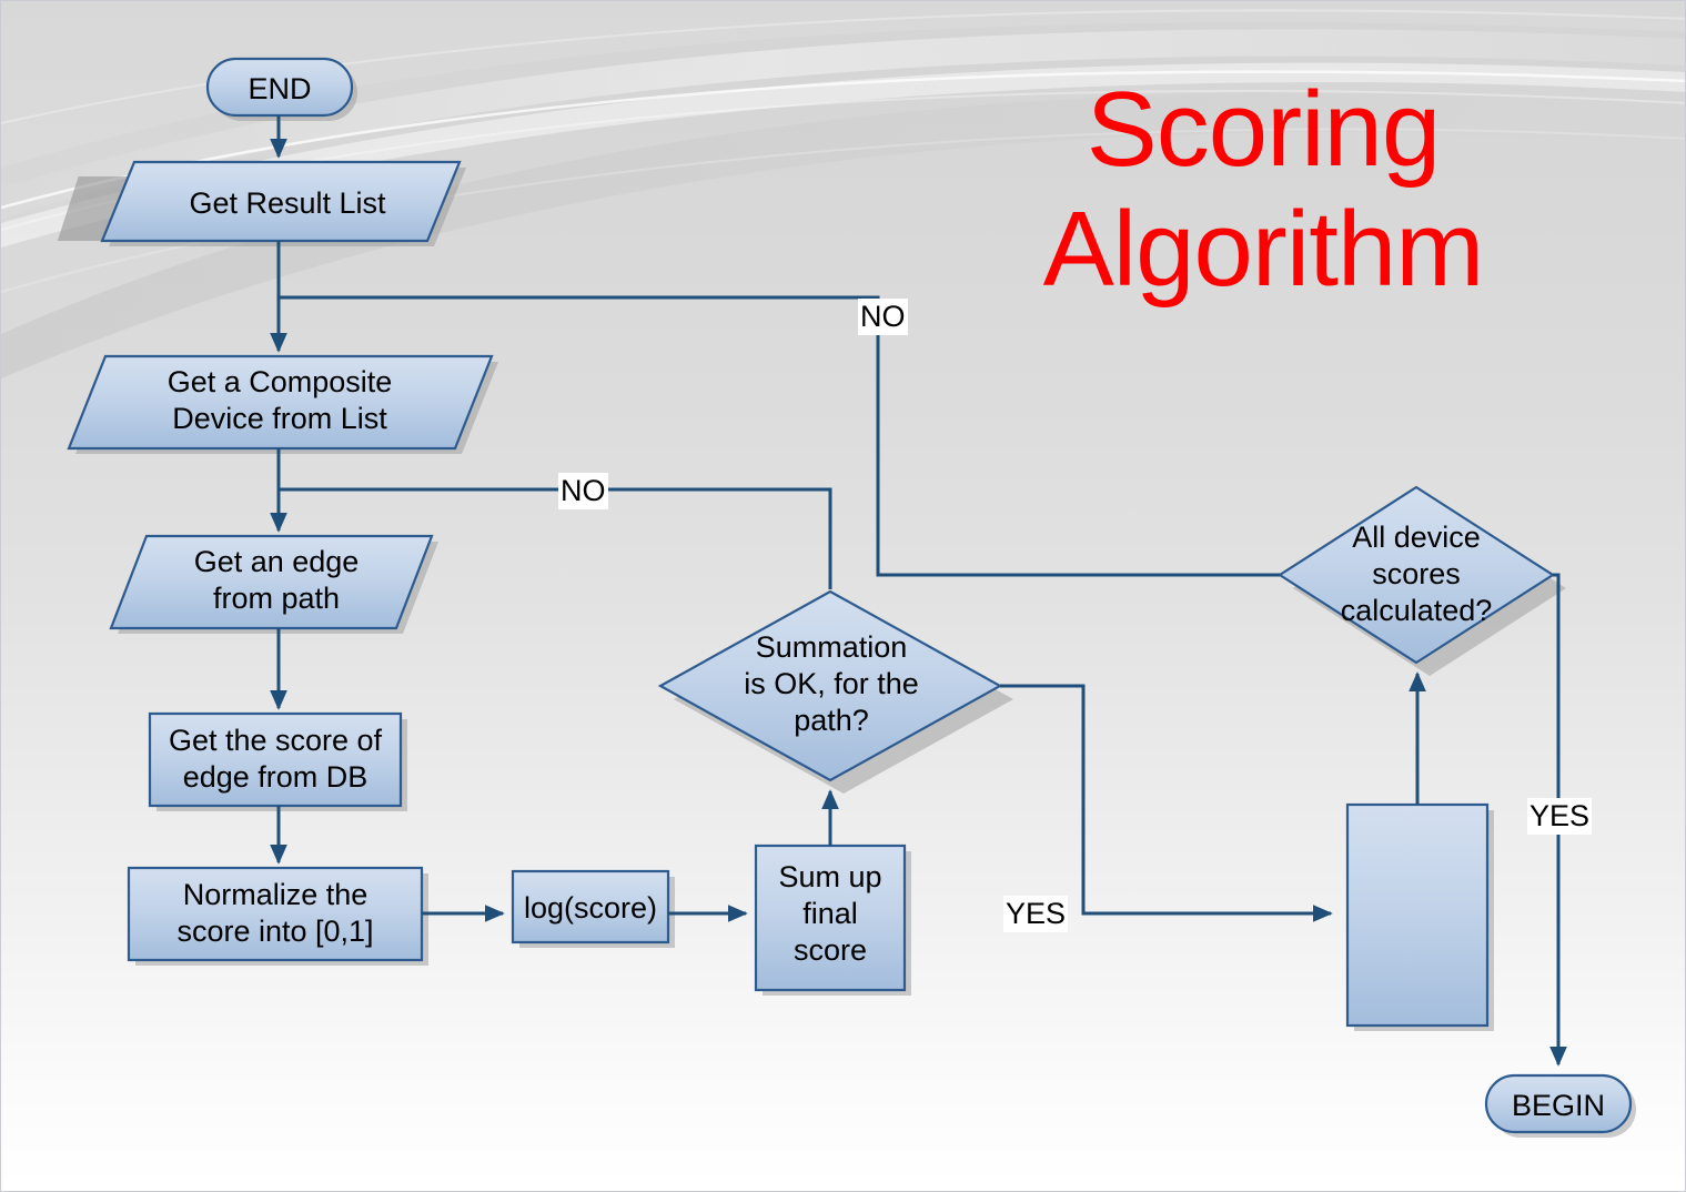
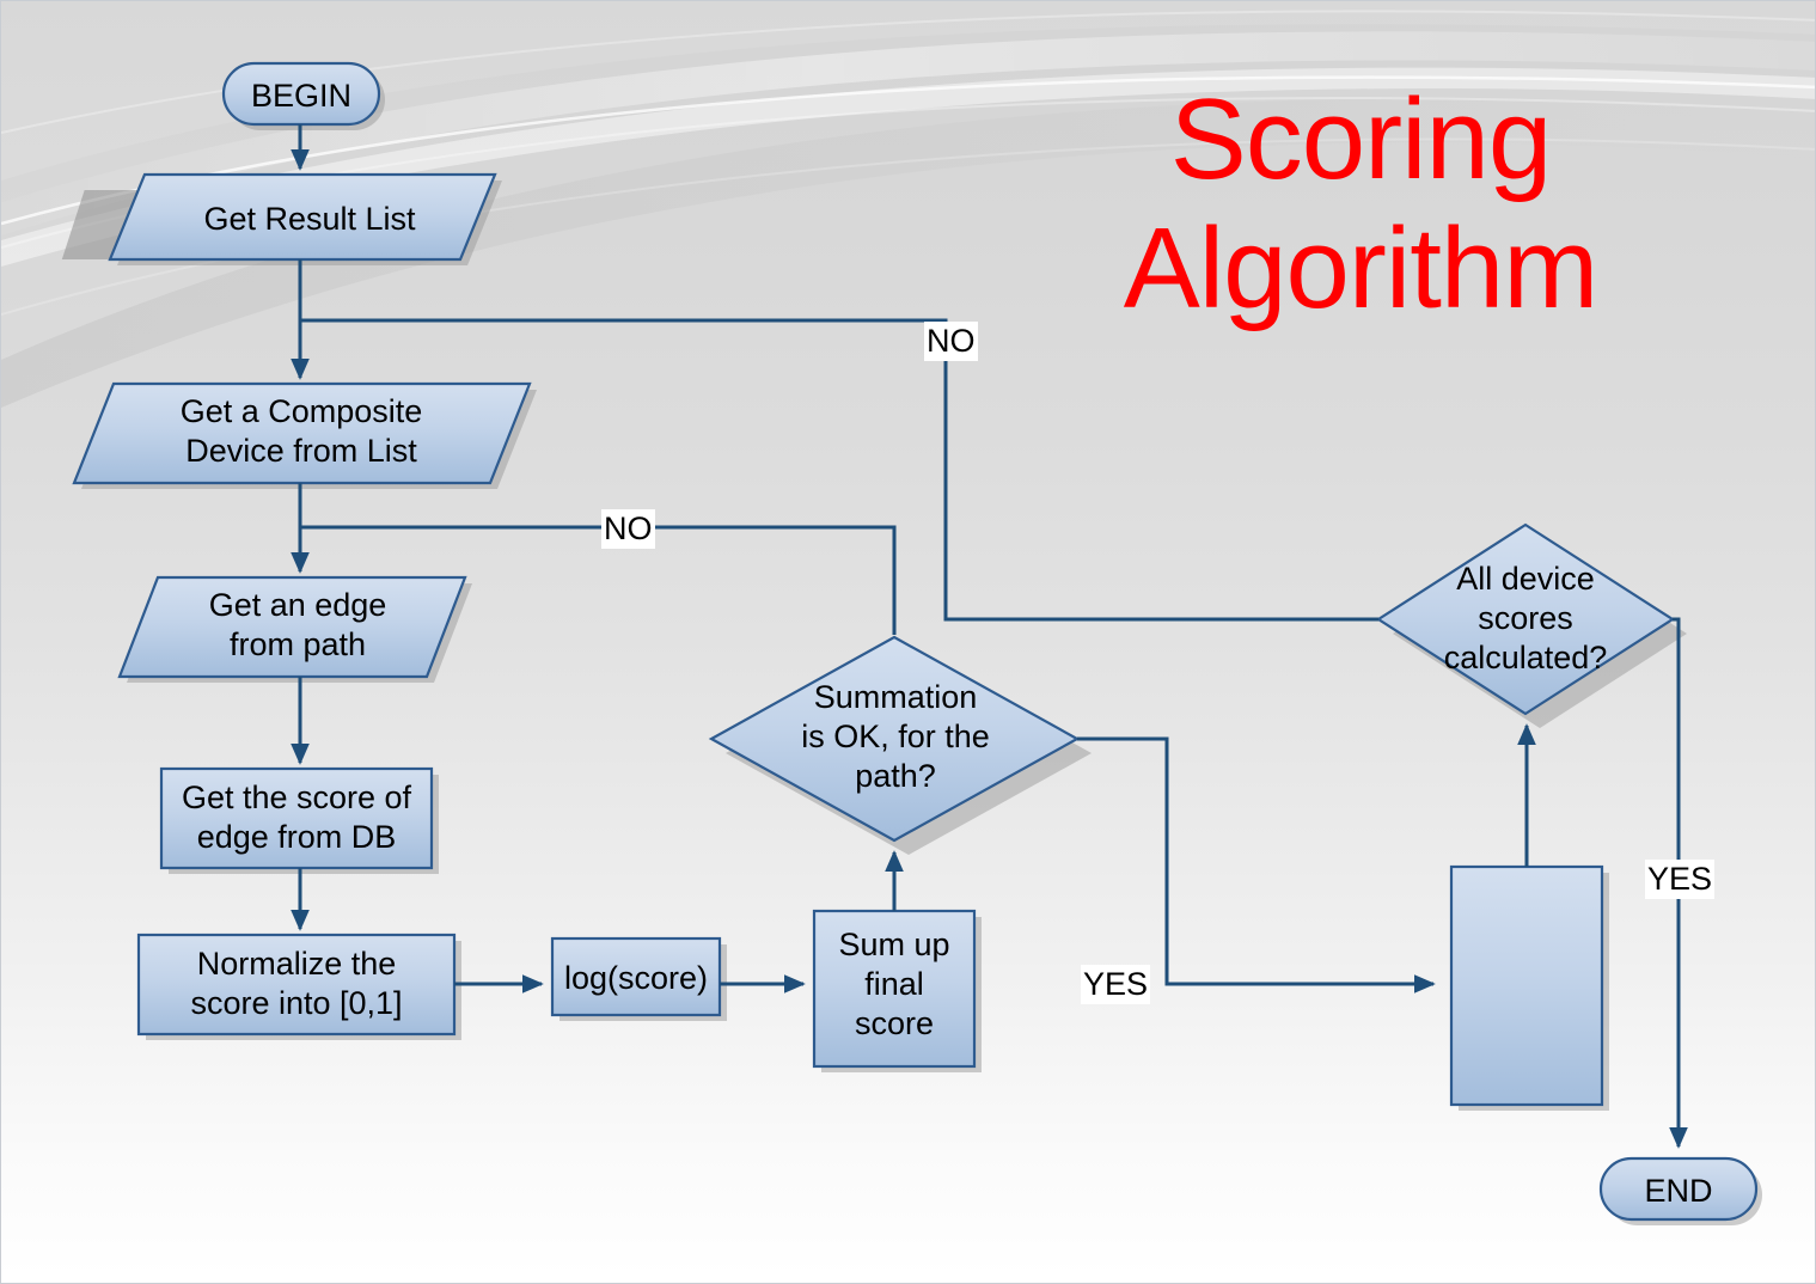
  Scoring
  Algorithm
- END
+ BEGIN
  Get Result List
  Get a Composite
  Device from List
  Get an edge
  from path
  Get the score of
  edge from DB
  Normalize the
  score into [0,1]
  log(score)
  Sum up
  final
  score
  Summation
  is OK, for the
  path?
  All device
  scores
  calculated?
- BEGIN
+ END
  NO
  NO
  YES
  YES
